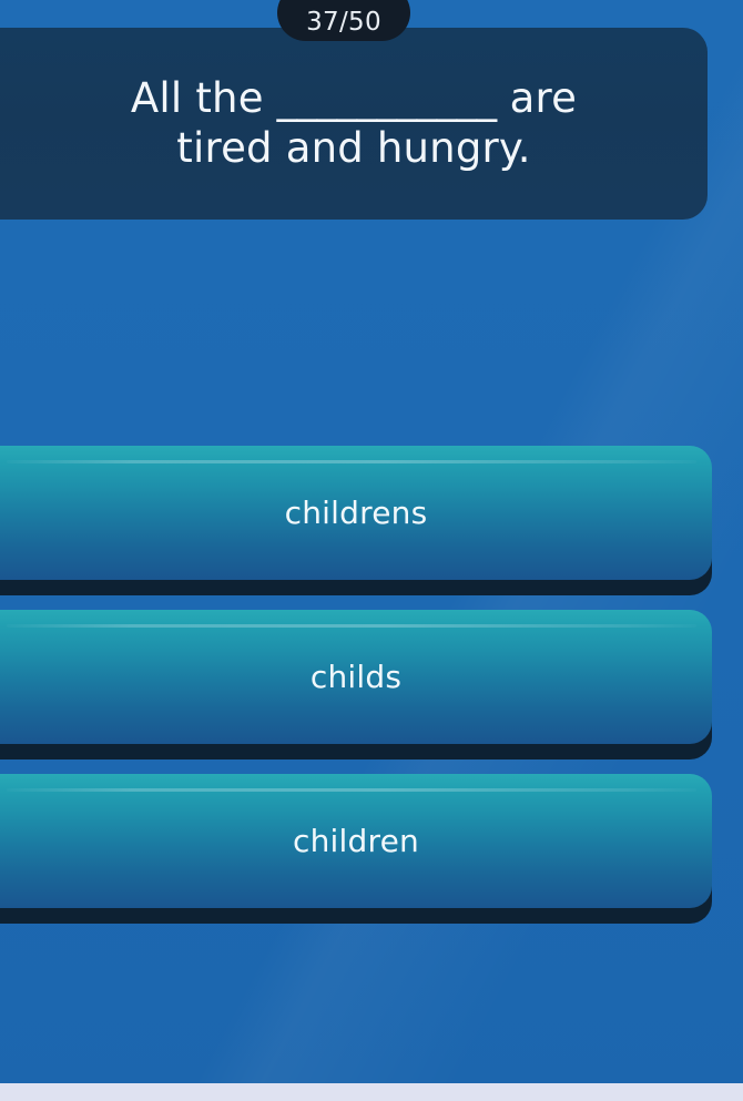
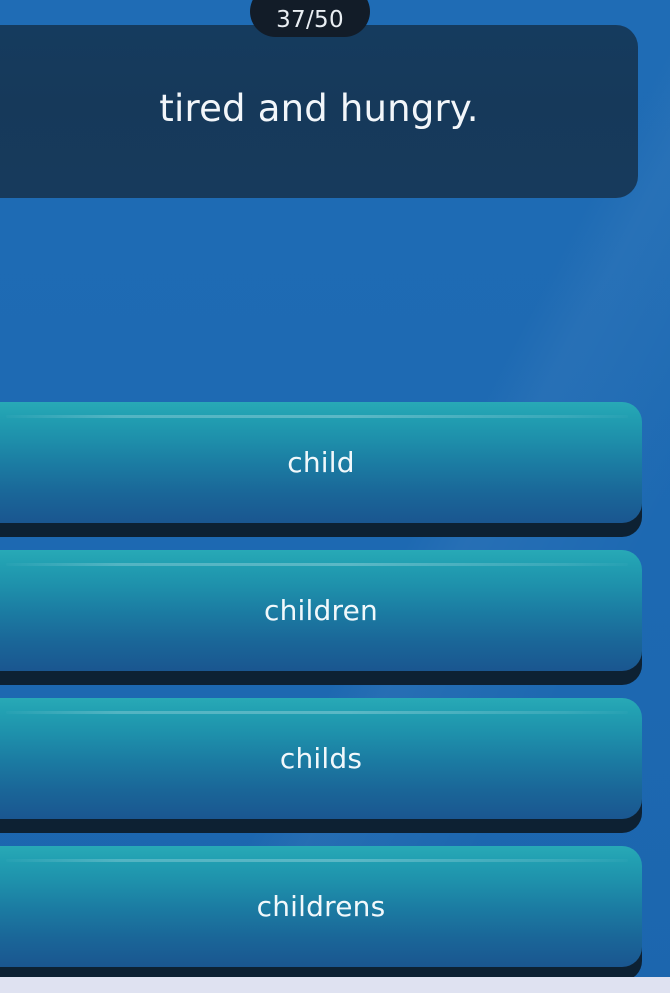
  37/50
- All the ___________ are
  tired and hungry.
+ child
- childrens
+ children
  childs
- children
+ childrens
